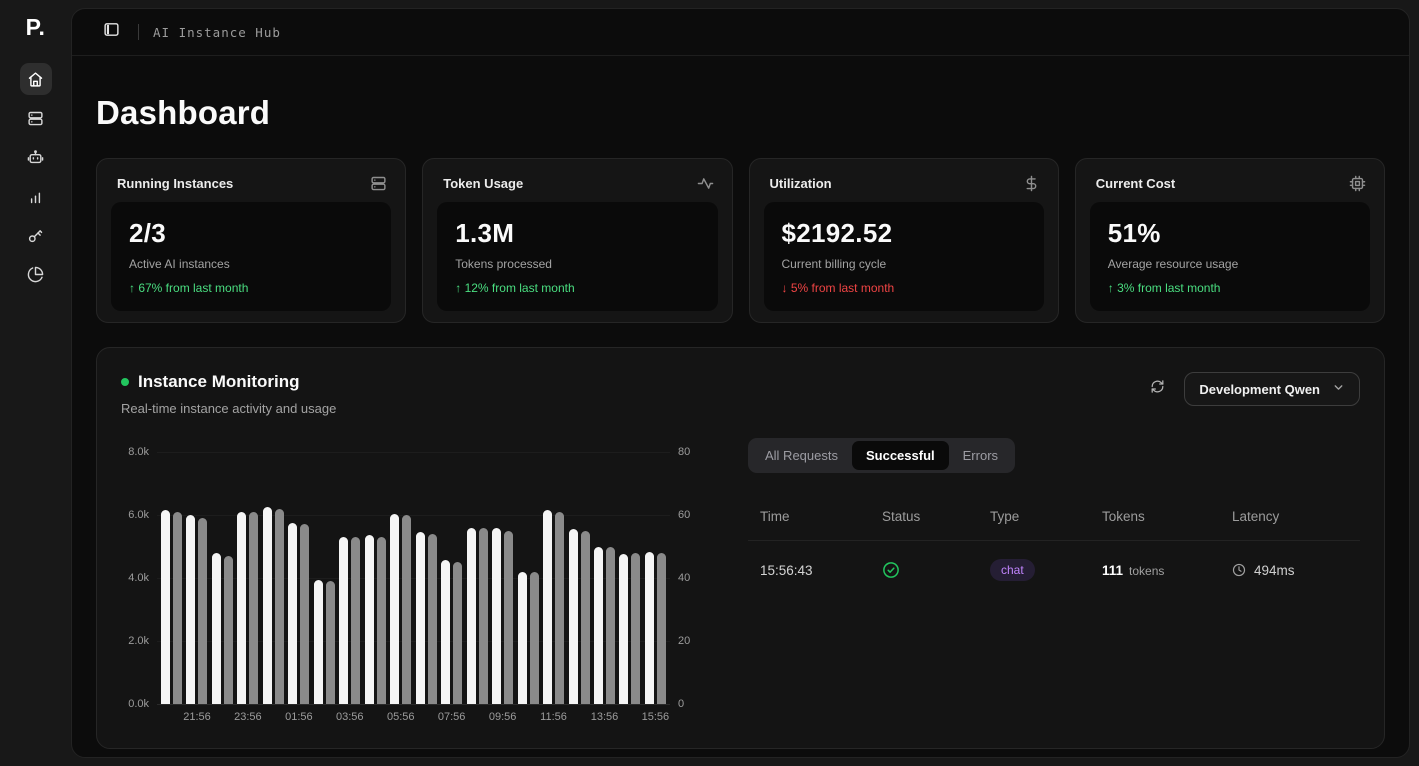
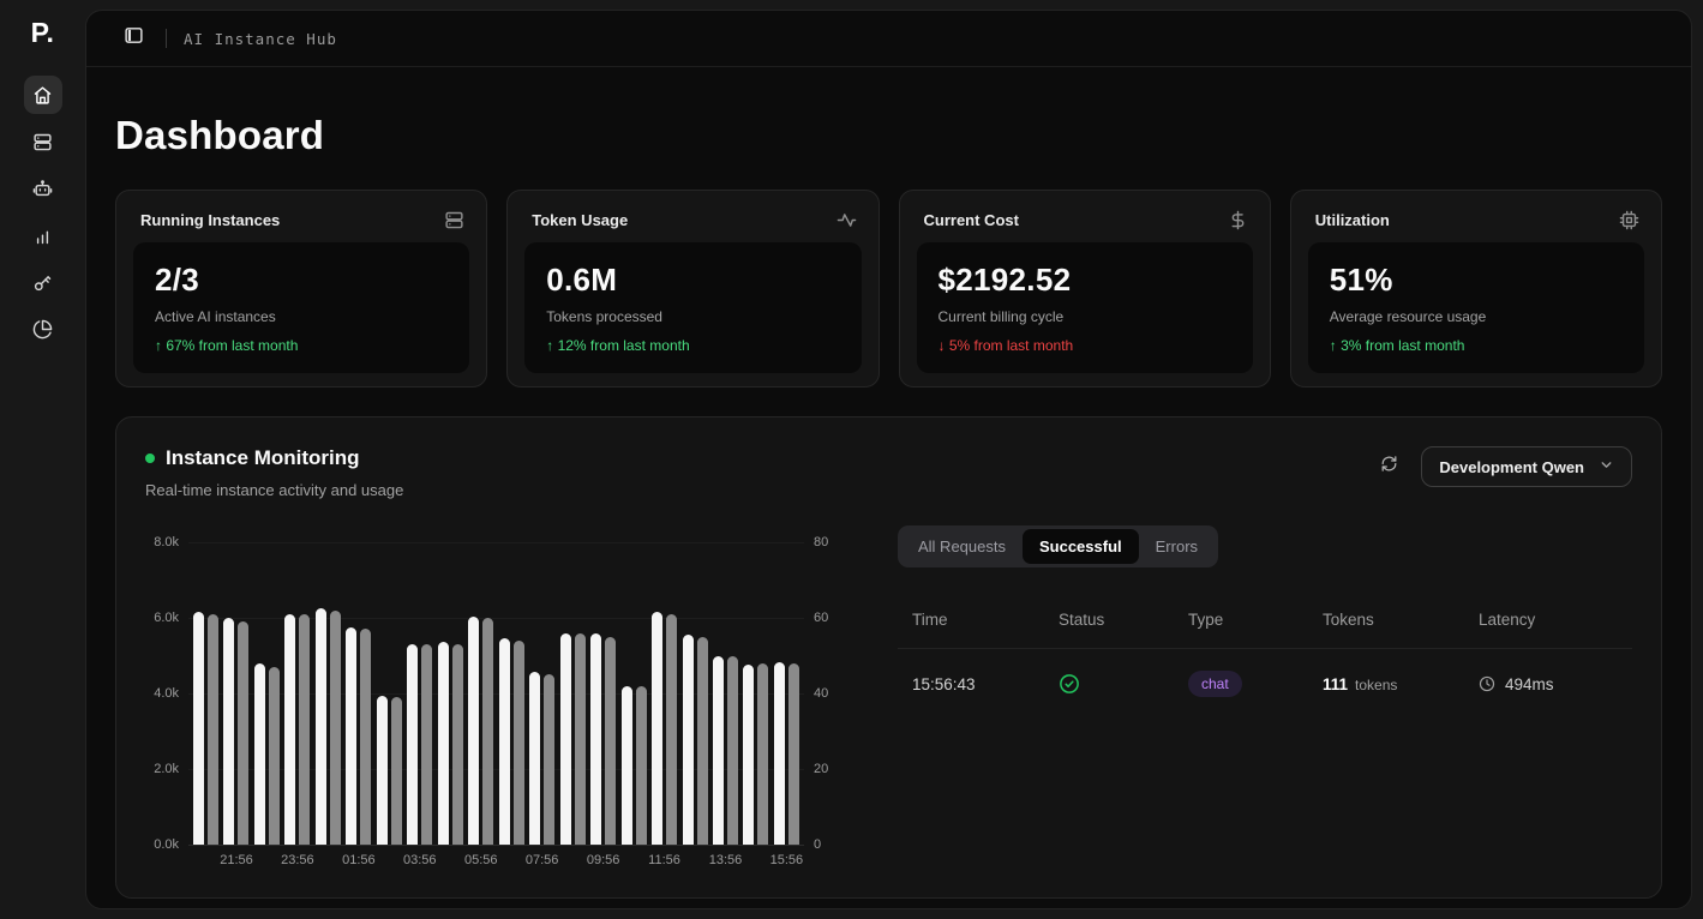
  P.
  AI Instance Hub
  Dashboard
  Running Instances
  2/3
  Active AI instances
  ↑ 67% from last month
  Token Usage
- 1.3M
+ 0.6M
  Tokens processed
  ↑ 12% from last month
- Utilization
+ Current Cost
  $2192.52
  Current billing cycle
  ↓ 5% from last month
- Current Cost
+ Utilization
  51%
  Average resource usage
  ↑ 3% from last month
  Instance Monitoring
  Real-time instance activity and usage
  Development Qwen
  8.0k
  6.0k
  4.0k
  2.0k
  0.0k
  21:56
  23:56
  01:56
  03:56
  05:56
  07:56
  09:56
  11:56
  13:56
  15:56
  80
  60
  40
  20
  0
  All Requests
  Successful
  Errors
  Time
  Status
  Type
  Tokens
  Latency
  15:56:43
  chat
  111 tokens
  494ms
